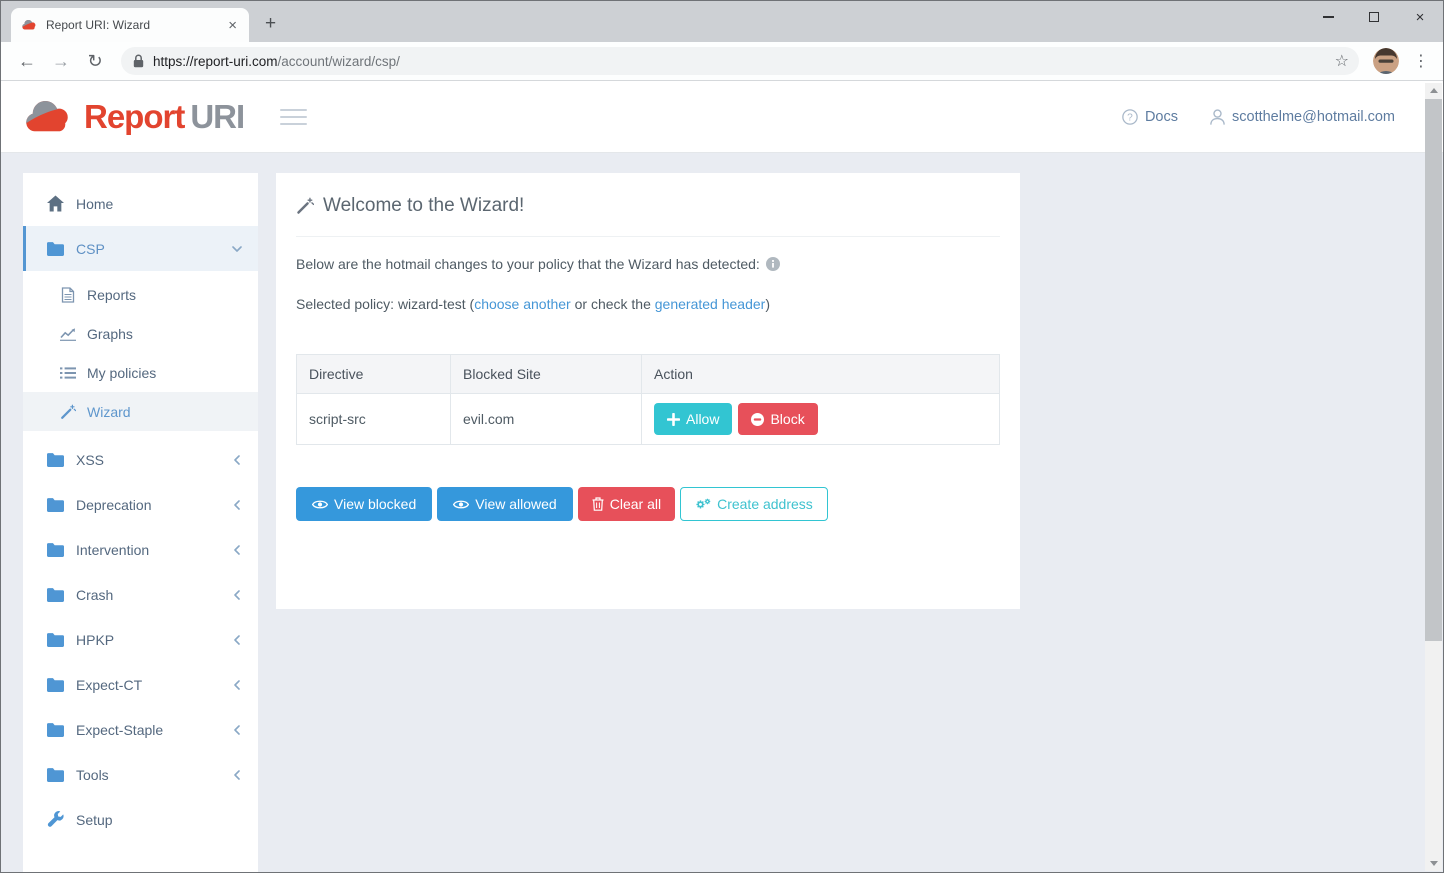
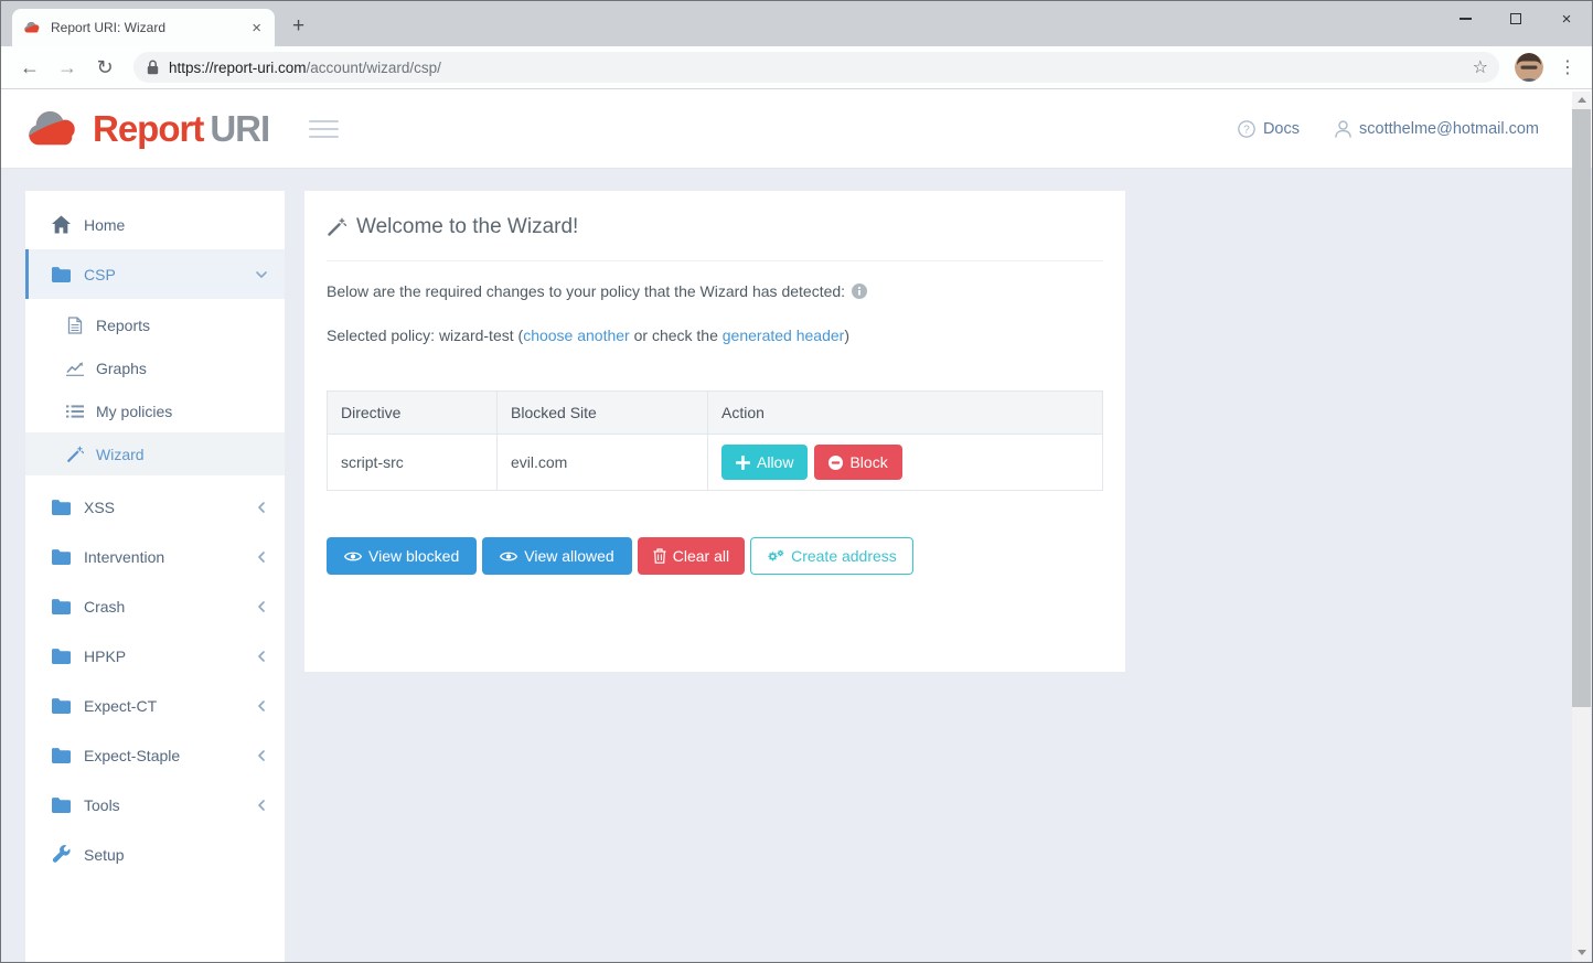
  Report URI: Wizard
  ×
  +
  ×
  ←
  →
  ↻
  https://report-uri.com/account/wizard/csp/
  ☆
  ⋮
  Report URI
  Docs
  scotthelme@hotmail.com
  Home
  CSP
  Reports
  Graphs
  My policies
  Wizard
  XSS
- Deprecation
  Intervention
  Crash
  HPKP
  Expect-CT
  Expect-Staple
  Tools
  Setup
  Welcome to the Wizard!
- Below are the hotmail changes to your policy that the Wizard has detected:
+ Below are the required changes to your policy that the Wizard has detected:
  Selected policy: wizard-test (choose another or check the generated header)
  Directive	Blocked Site	Action
  script-src	evil.com	Allow Block
  View blocked
  View allowed
  Clear all
  Create address
